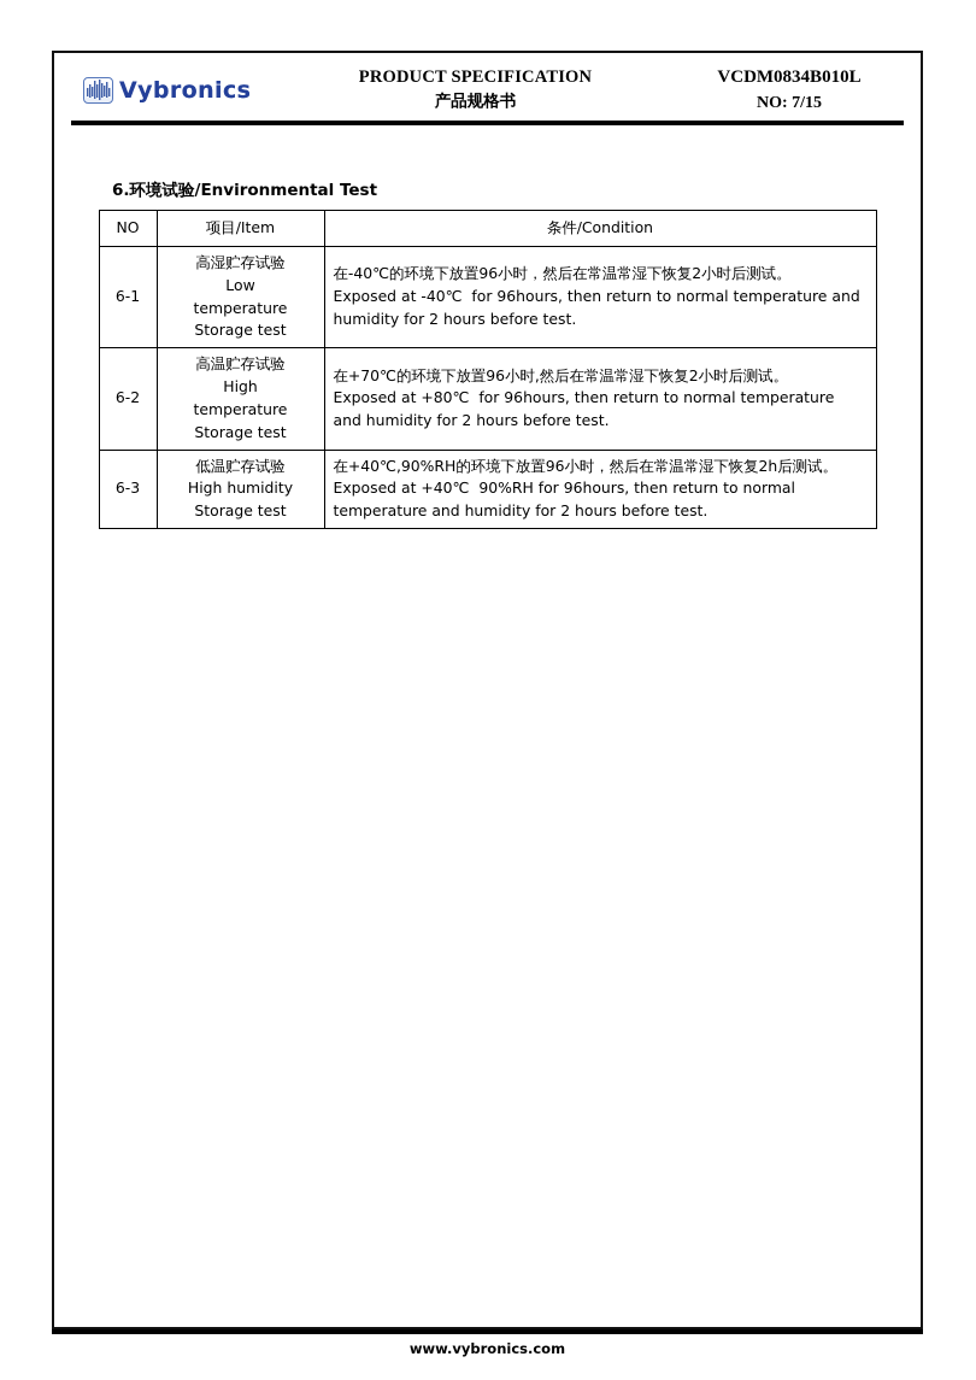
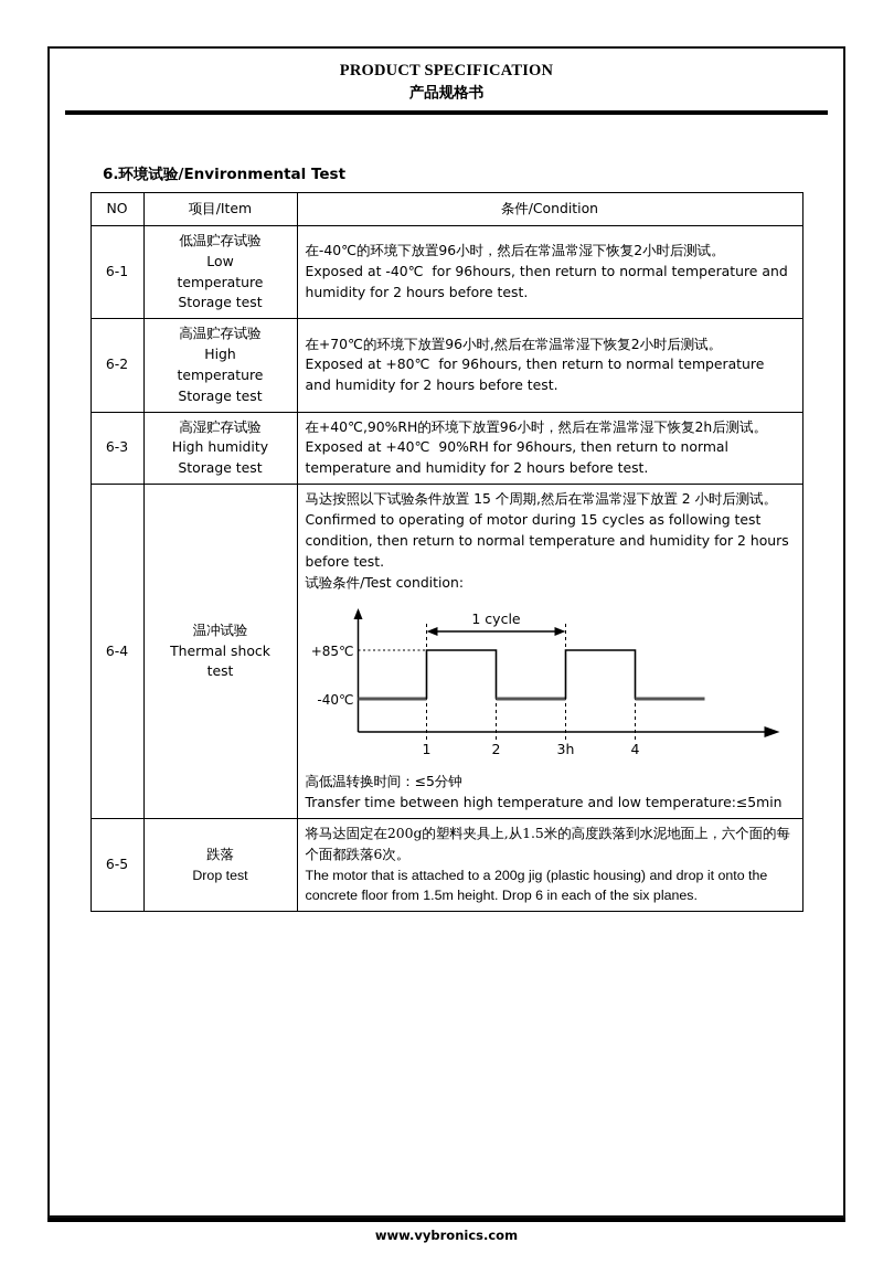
- Vybronics
  PRODUCT SPECIFICATION
  产品规格书
- VCDM0834B010L
- NO: 7/15
  6.环境试验/Environmental Test
  NO	项目/Item	条件/Condition
- 6-1	高湿贮存试验 Low temperature Storage test	在-40℃的环境下放置96小时，然后在常温常湿下恢复2小时后测试。 Exposed at -40℃ for 96hours, then return to normal temperature and humidity for 2 hours before test.
+ 6-1	低温贮存试验 Low temperature Storage test	在-40℃的环境下放置96小时，然后在常温常湿下恢复2小时后测试。 Exposed at -40℃ for 96hours, then return to normal temperature and humidity for 2 hours before test.
  6-2	高温贮存试验 High temperature Storage test	在+70℃的环境下放置96小时,然后在常温常湿下恢复2小时后测试。 Exposed at +80℃ for 96hours, then return to normal temperature and humidity for 2 hours before test.
- 6-3	低温贮存试验 High humidity Storage test	在+40℃,90%RH的环境下放置96小时，然后在常温常湿下恢复2h后测试。 Exposed at +40℃ 90%RH for 96hours, then return to normal temperature and humidity for 2 hours before test.
+ 6-3	高湿贮存试验 High humidity Storage test	在+40℃,90%RH的环境下放置96小时，然后在常温常湿下恢复2h后测试。 Exposed at +40℃ 90%RH for 96hours, then return to normal temperature and humidity for 2 hours before test.
+ 6-4	温冲试验 Thermal shock test	马达按照以下试验条件放置 15 个周期,然后在常温常湿下放置 2 小时后测试。 Confirmed to operating of motor during 15 cycles as following test condition, then return to normal temperature and humidity for 2 hours before test. 试验条件/Test condition: 1 cycle +85℃ -40℃ 1 2 3h 4 高低温转换时间：≤5分钟 Transfer time between high temperature and low temperature:≤5min
+ 6-5	跌落 Drop test	将马达固定在200g的塑料夹具上,从1.5米的高度跌落到水泥地面上，六个面的每个面都跌落6次。 The motor that is attached to a 200g jig (plastic housing) and drop it onto the concrete floor from 1.5m height. Drop 6 in each of the six planes.
  www.vybronics.com
